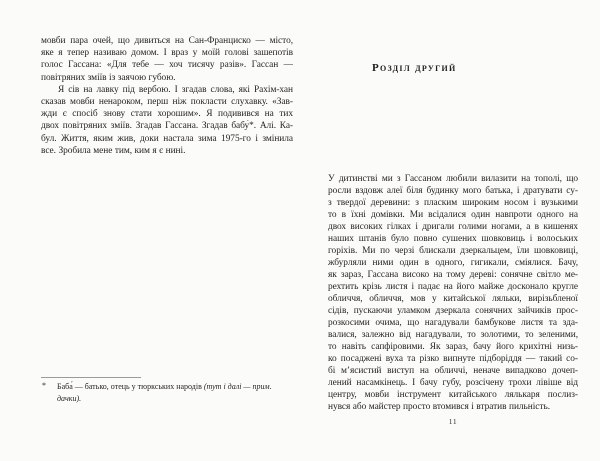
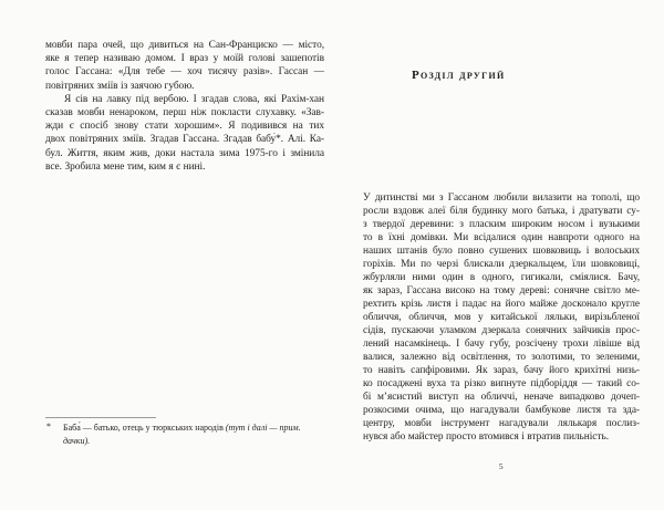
  мовби пара очей, що дивиться на Сан-Франциско — місто,
  яке я тепер називаю домом. І враз у моїй голові зашепотів
  голос Гассана: «Для тебе — хоч тисячу разів». Гассан —
  повітряних зміїв із заячою губою.
  Я сів на лавку під вербою. І згадав слова, які Рахім-хан
  сказав мовби ненароком, перш ніж покласти слухавку. «Зав-
  жди є спосіб знову стати хорошим». Я подивився на тих
  двох повітряних зміїв. Згадав Гассана. Згадав бабу́*. Алі. Ка-
  бул. Життя, яким жив, доки настала зима 1975-го і змінила
  все. Зробила мене тим, ким я є нині.
  *
  Баба́ — батько, отець у тюркських народів (тут і далі — прим.
  дачки).
  Розділ другий
  У дитинстві ми з Гассаном любили вилазити на тополі, що
  росли вздовж алеї біля будинку мого батька, і дратувати су-
  з твердої деревини: з пласким широким носом і вузькими
  то в їхні домівки. Ми всідалися один навпроти одного на
- двох високих гілках і дригали голими ногами, а в кишенях
  наших штанів було повно сушених шовковиць і волоських
  горіхів. Ми по черзі блискали дзеркальцем, їли шовковиці,
  жбурляли ними один в одного, гигикали, сміялися. Бачу,
  як зараз, Гассана високо на тому дереві: сонячне світло ме-
  рехтить крізь листя і падає на його майже досконало кругле
  обличчя, обличчя, мов у китайської ляльки, вирізьбленої
  сідів, пускаючи уламком дзеркала сонячних зайчиків прос-
- розкосими очима, що нагадували бамбукове листя та зда-
+ лений насамкінець. І бачу губу, розсічену трохи лівіше від
- валися, залежно від нагадували, то золотими, то зеленими,
+ валися, залежно від освітлення, то золотими, то зеленими,
  то навіть сапфіровими. Як зараз, бачу його крихітні низь-
  ко посаджені вуха та різко випнуте підборіддя — такий со-
  бі м’ясистий виступ на обличчі, неначе випадково дочеп-
- лений насамкінець. І бачу губу, розсічену трохи лівіше від
+ розкосими очима, що нагадували бамбукове листя та зда-
- центру, мовби інструмент китайського лялькаря послиз-
+ центру, мовби інструмент нагадували лялькаря послиз-
  нувся або майстер просто втомився і втратив пильність.
- 11
+ 5
